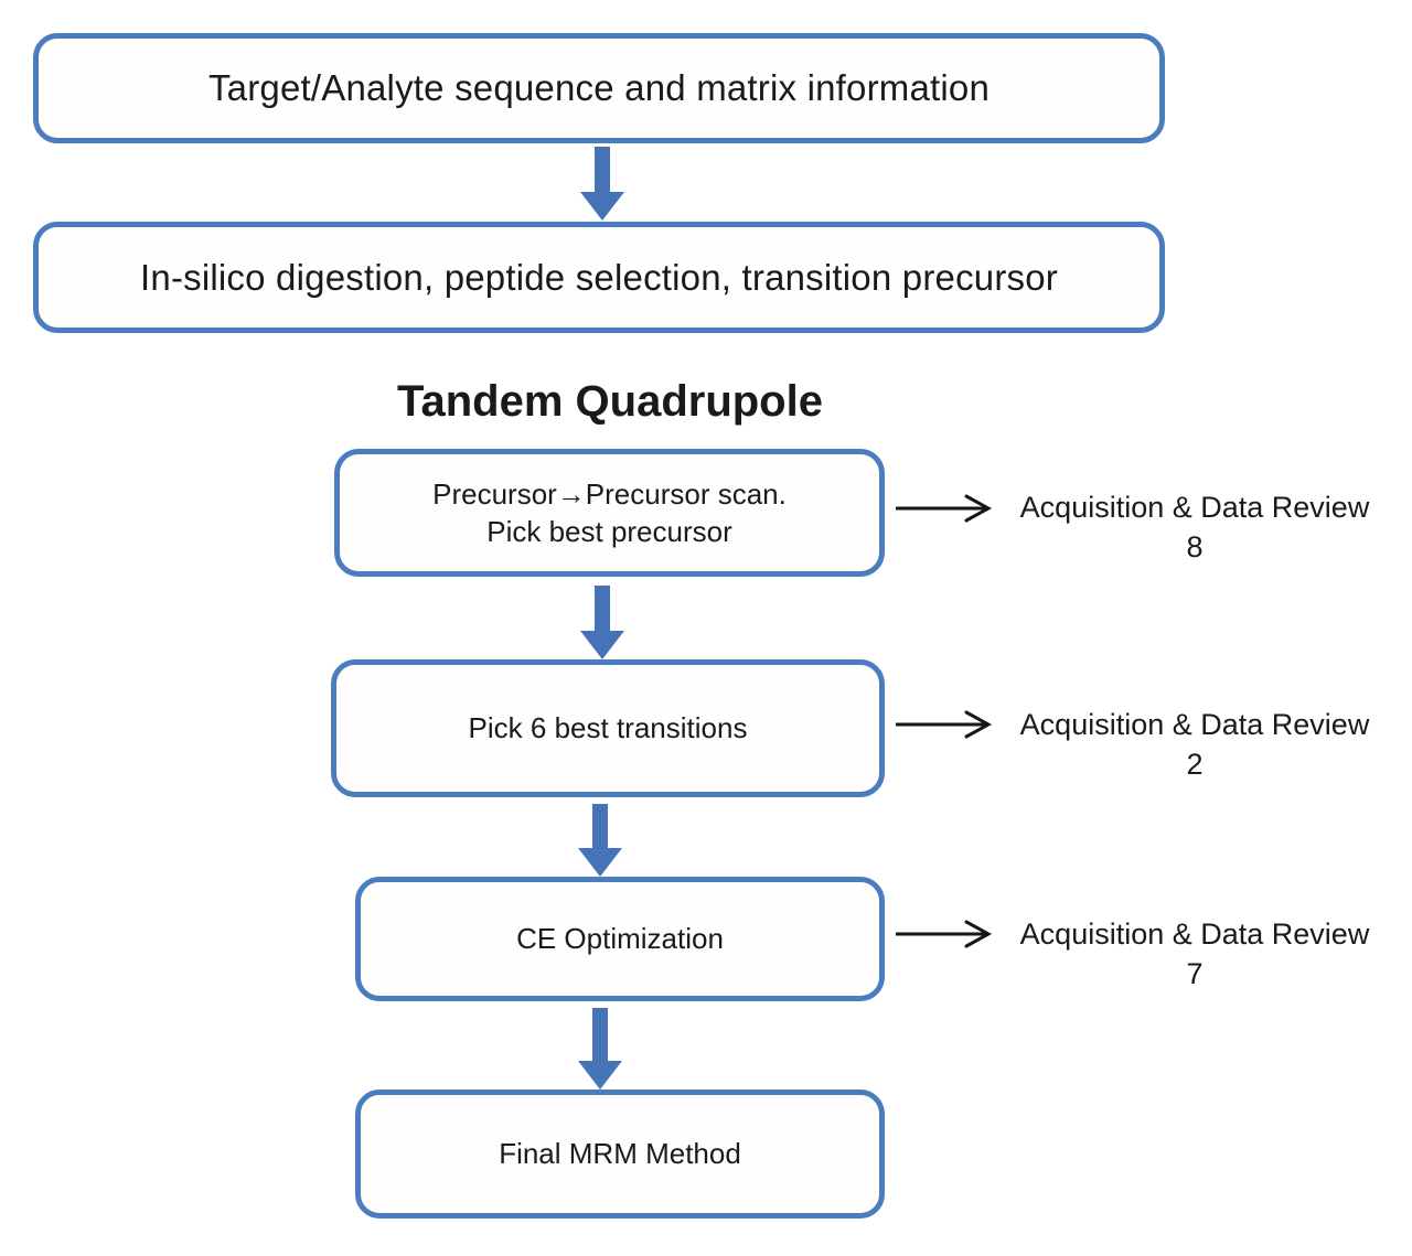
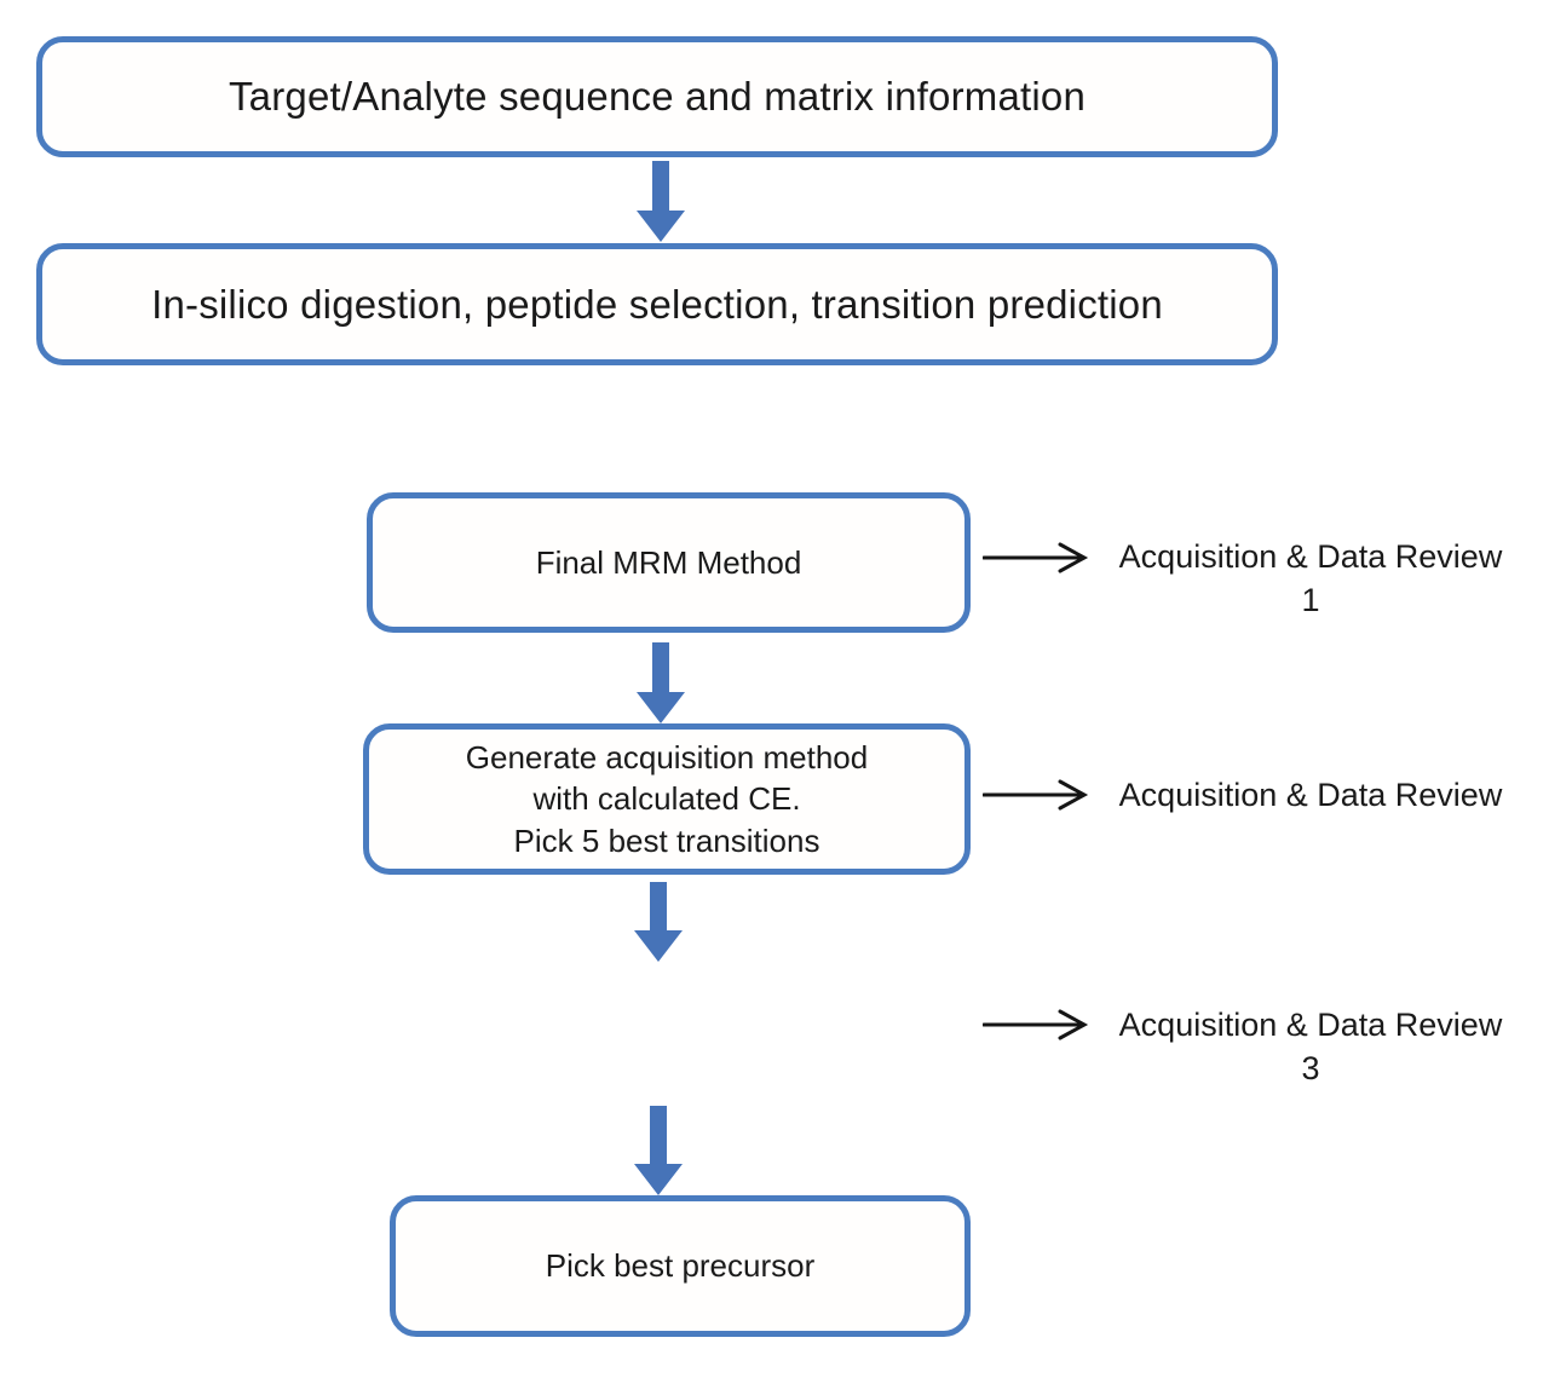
  Target/Analyte sequence and matrix information
- In-silico digestion, peptide selection, transition precursor
+ In-silico digestion, peptide selection, transition prediction
- Tandem Quadrupole
- Precursor→Precursor scan.
- Pick best precursor
+ Final MRM Method
  Acquisition & Data Review
- 8
+ 1
+ Generate acquisition method
+ with calculated CE.
- Pick 6 best transitions
+ Pick 5 best transitions
  Acquisition & Data Review
- 2
- CE Optimization
  Acquisition & Data Review
- 7
+ 3
- Final MRM Method
+ Pick best precursor
